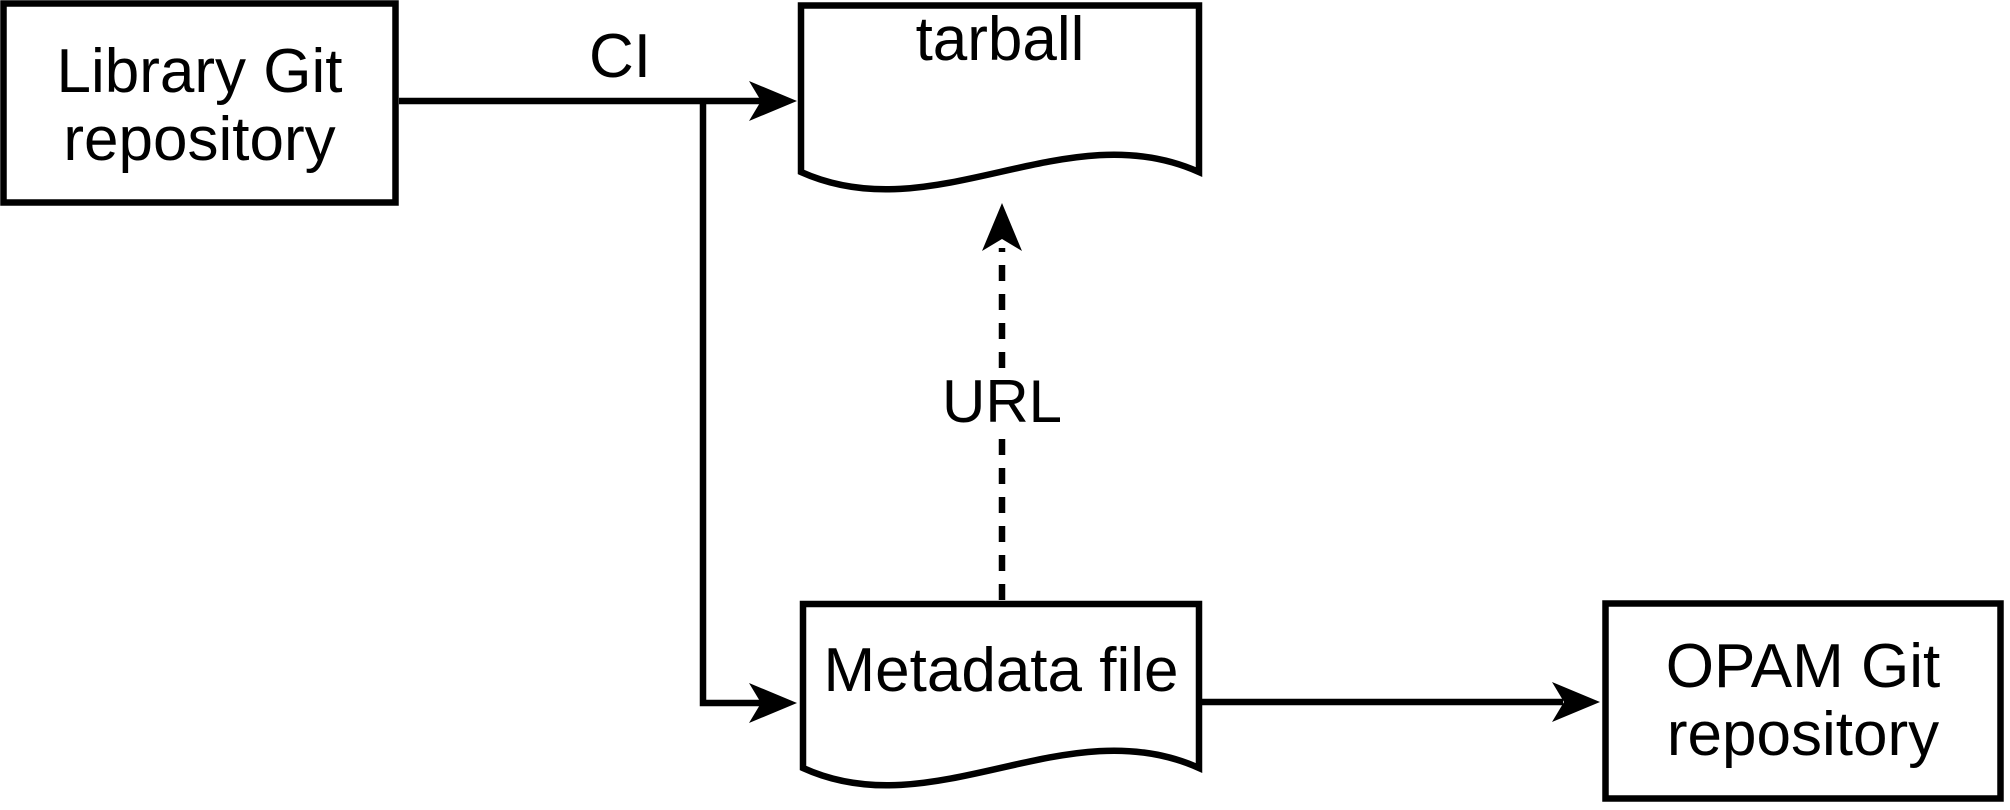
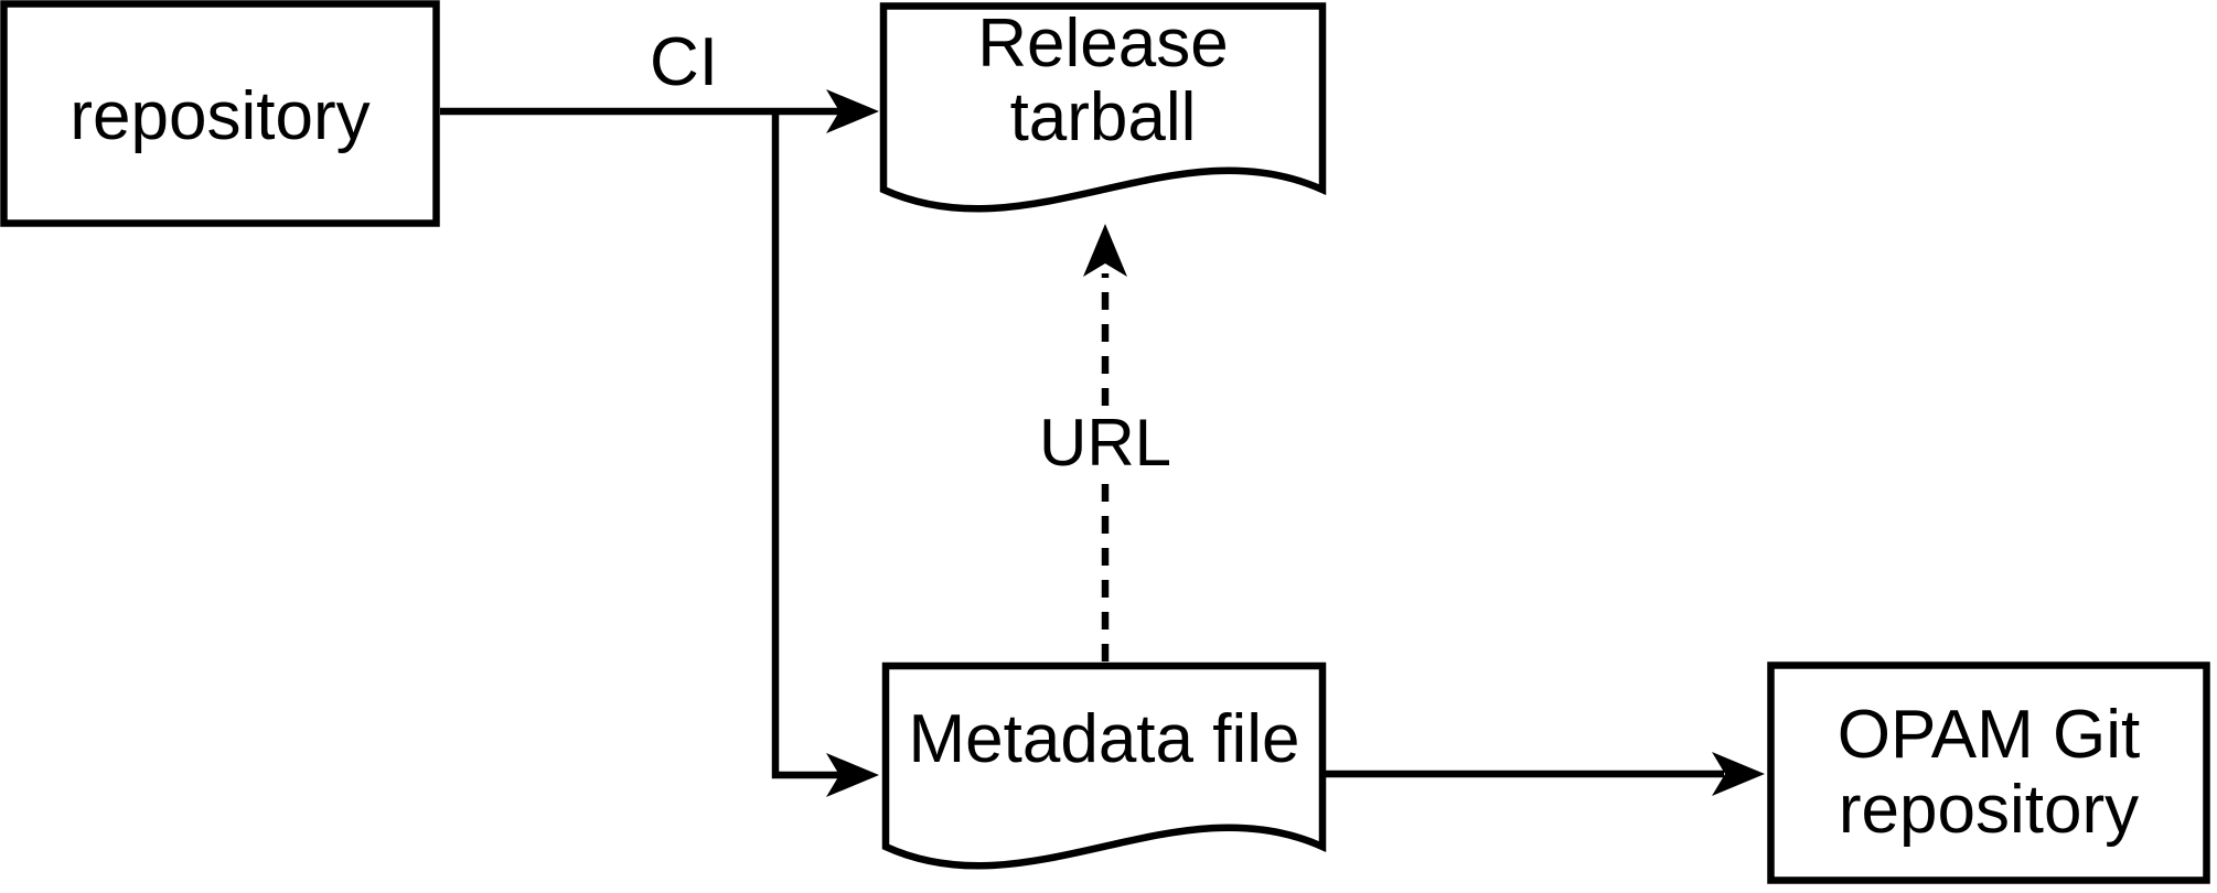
- Library Git
  repository
+ Release
  tarball
  Metadata file
  OPAM Git
  repository
  CI
  URL
